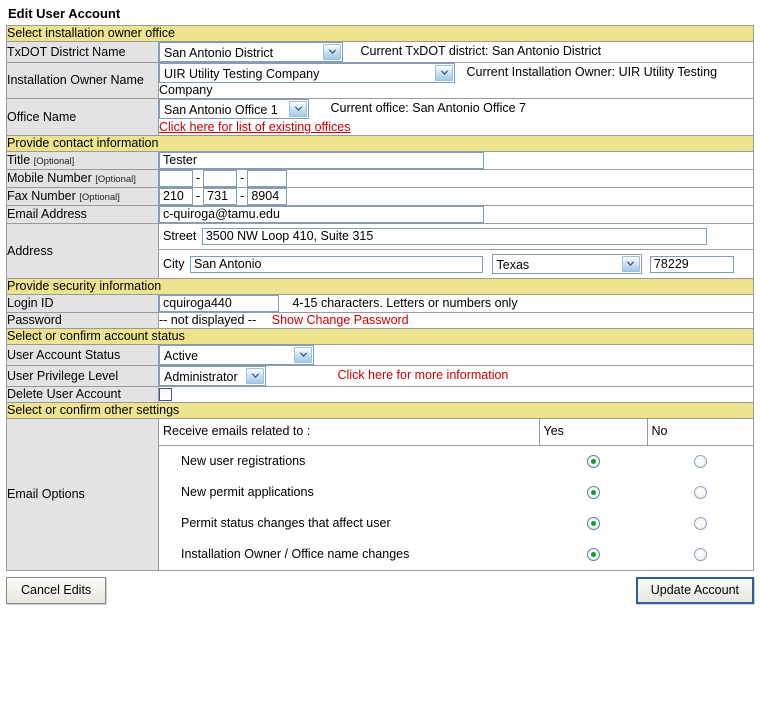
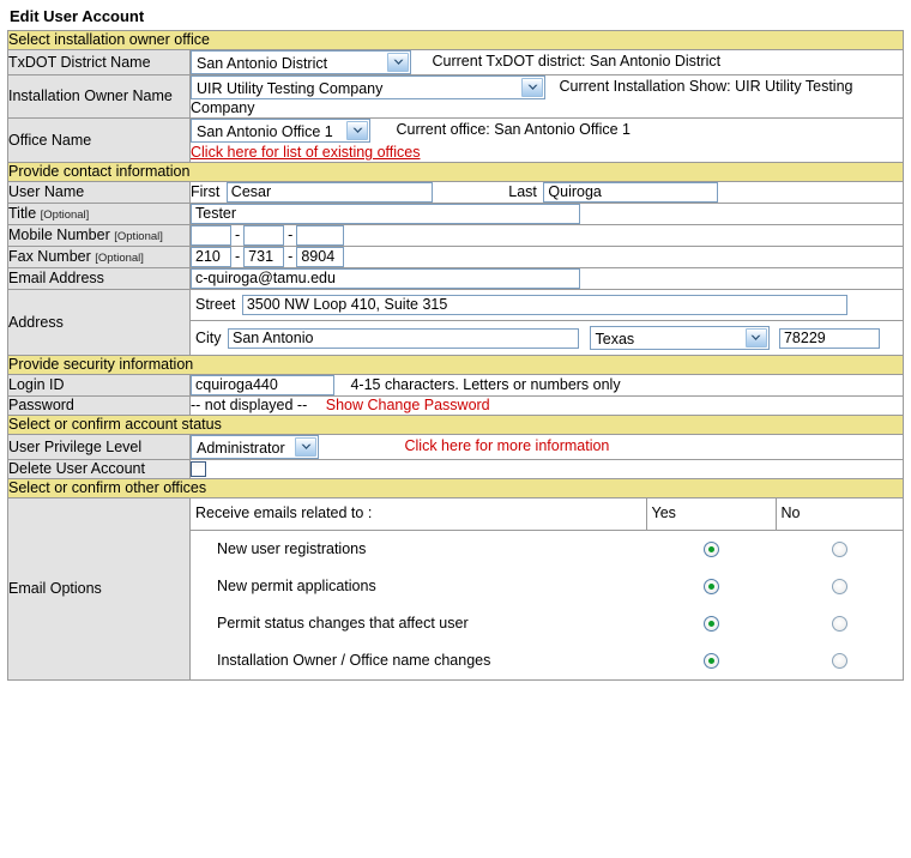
  Edit User Account
  Select installation owner office
  TxDOT District Name	San Antonio District Current TxDOT district: San Antonio District
- Installation Owner Name	UIR Utility Testing Company Current Installation Owner: UIR Utility Testing Company
+ Installation Owner Name	UIR Utility Testing Company Current Installation Show: UIR Utility Testing Company
- Office Name	San Antonio Office 1 Current office: San Antonio Office 7 Click here for list of existing offices
+ Office Name	San Antonio Office 1 Current office: San Antonio Office 1 Click here for list of existing offices
  Provide contact information
+ User Name	First Cesar Last Quiroga
  Title [Optional]	Tester
  Mobile Number [Optional]	- -
  Fax Number [Optional]	210 - 731 - 8904
  Email Address	c-quiroga@tamu.edu
  Address	Street 3500 NW Loop 410, Suite 315 City San Antonio Texas 78229
  Provide security information
  Login ID	cquiroga440 4-15 characters. Letters or numbers only
  Password	-- not displayed -- Show Change Password
  Select or confirm account status
- User Account Status	Active
  User Privilege Level	Administrator Click here for more information
  Delete User Account
- Select or confirm other settings
+ Select or confirm other offices
  Email Options
  Receive emails related to :	Yes	No
  New user registrations
  New permit applications
  Permit status changes that affect user
  Installation Owner / Office name changes
- Cancel Edits
- Update Account
